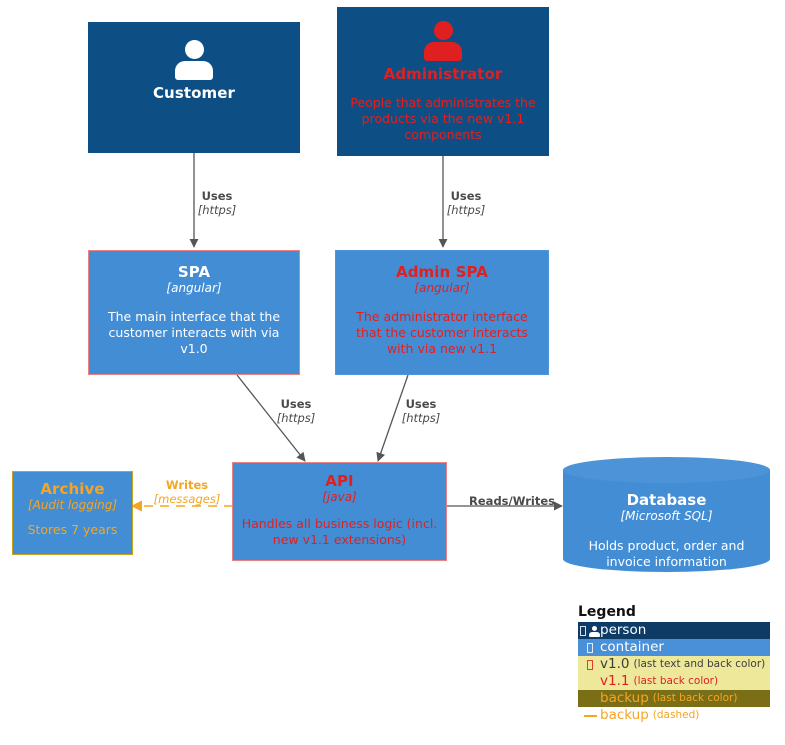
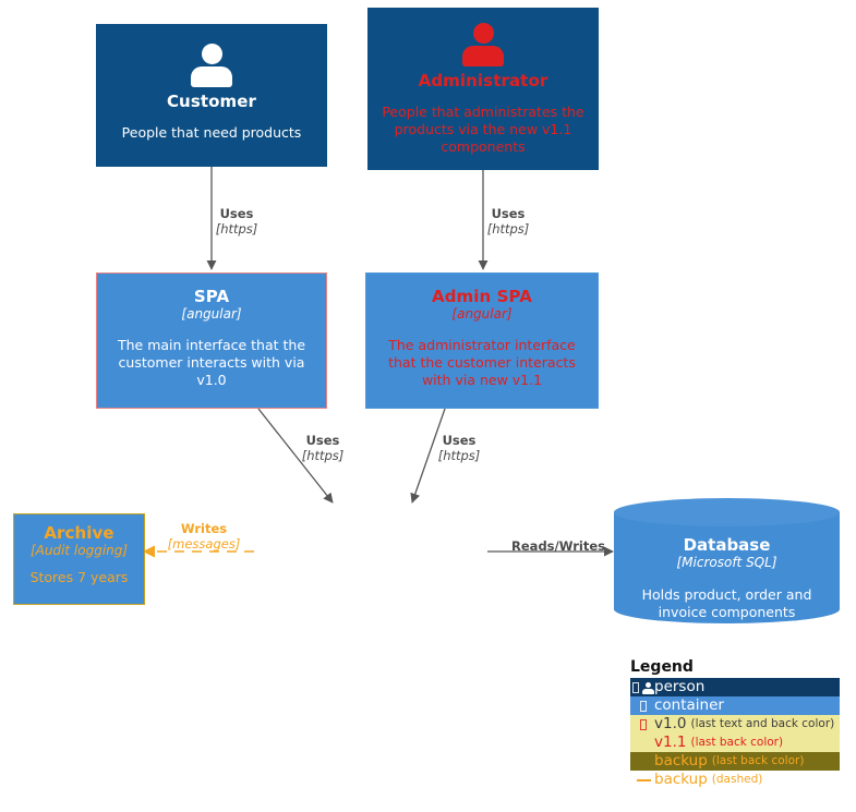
  Customer
+ People that need products
  Administrator
  People that administrates the products via the new v1.1 components
  SPA
  [angular]
  The main interface that the customer interacts with via v1.0
  Admin SPA
  [angular]
  The administrator interface that the customer interacts with via new v1.1
- API
- [java]
- Handles all business logic (incl. new v1.1 extensions)
  Archive
  [Audit logging]
  Stores 7 years
  Database
  [Microsoft SQL]
- Holds product, order and invoice information
+ Holds product, order and invoice components
  Uses
  [https]
  Uses
  [https]
  Uses
  [https]
  Uses
  [https]
  Reads/Writes
  Writes
  [messages]
  Legend
  person
  container
  v1.0
  (last text and back color)
  v1.1
  (last back color)
  backup
  (last back color)
  backup
  (dashed)
